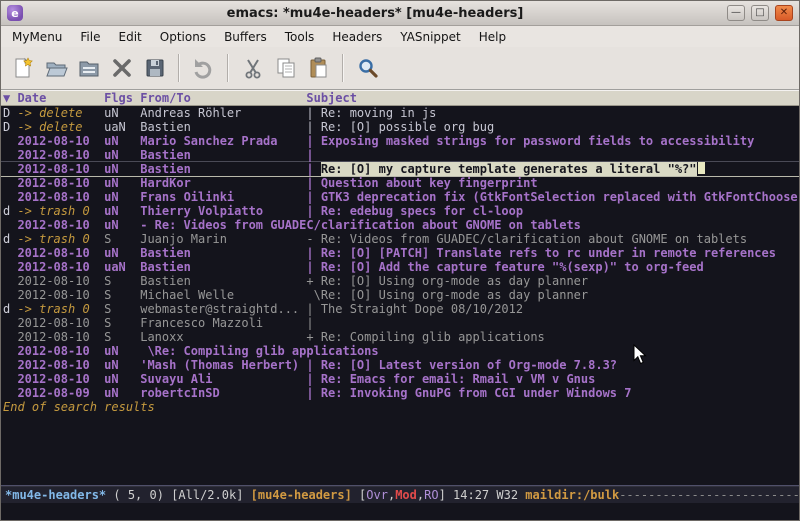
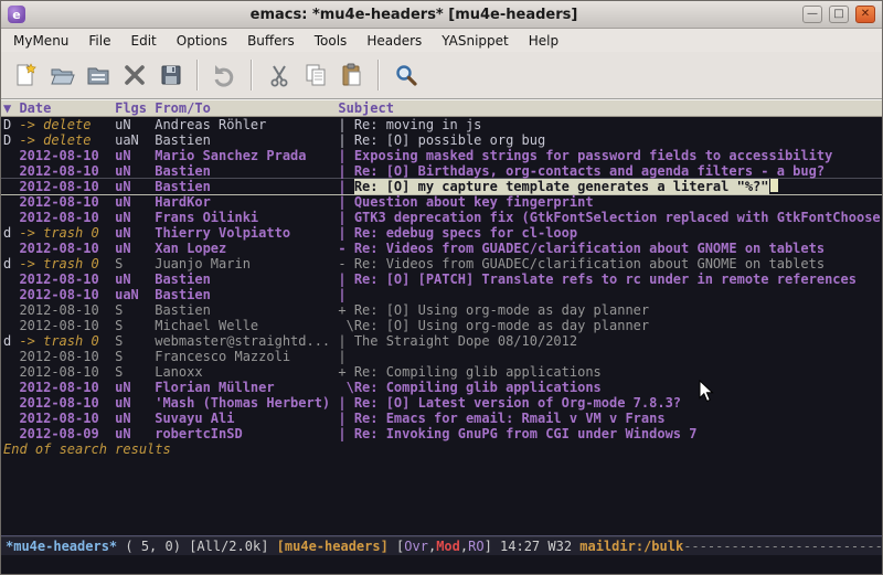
  e
  emacs: *mu4e-headers* [mu4e-headers]
  —
  □
  ✕
  MyMenu
  File
  Edit
  Options
  Buffers
  Tools
  Headers
  YASnippet
  Help
  ▼
  Date
  Flgs
  From/To
  Subject
  D
  -> delete
  uN
  Andreas Röhler
  |
  Re: moving in js
  D
  -> delete
  uaN
  Bastien
  |
  Re: [O] possible org bug
  2012-08-10
  uN
  Mario Sanchez Prada
  |
  Exposing masked strings for password fields to accessibility
  2012-08-10
  uN
  Bastien
  |
+ Re: [O] Birthdays, org-contacts and agenda filters - a bug?
  2012-08-10
  uN
  Bastien
  |
  Re: [O] my capture template generates a literal "%?"
  2012-08-10
  uN
  HardKor
  |
  Question about key fingerprint
  2012-08-10
  uN
  Frans Oilinki
  |
  GTK3 deprecation fix (GtkFontSelection replaced with GtkFontChoose
  d
  -> trash 0
  uN
  Thierry Volpiatto
  |
  Re: edebug specs for cl-loop
  2012-08-10
  uN
+ Xan Lopez
  -
  Re: Videos from GUADEC/clarification about GNOME on tablets
  d
  -> trash 0
  S
  Juanjo Marin
  -
  Re: Videos from GUADEC/clarification about GNOME on tablets
  2012-08-10
  uN
  Bastien
  |
  Re: [O] [PATCH] Translate refs to rc under in remote references
  2012-08-10
  uaN
  Bastien
  |
- Re: [O] Add the capture feature "%(sexp)" to org-feed
  2012-08-10
  S
  Bastien
  +
  Re: [O] Using org-mode as day planner
  2012-08-10
  S
  Michael Welle
  \
  Re: [O] Using org-mode as day planner
  d
  -> trash 0
  S
  webmaster@straightd...
  |
  The Straight Dope 08/10/2012
  2012-08-10
  S
  Francesco Mazzoli
  |
  2012-08-10
  S
  Lanoxx
  +
  Re: Compiling glib applications
  2012-08-10
  uN
+ Florian Müllner
  \
  Re: Compiling glib applications
  2012-08-10
  uN
  'Mash (Thomas Herbert)
  |
  Re: [O] Latest version of Org-mode 7.8.3?
  2012-08-10
  uN
  Suvayu Ali
  |
- Re: Emacs for email: Rmail v VM v Gnus
+ Re: Emacs for email: Rmail v VM v Frans
  2012-08-09
  uN
  robertcInSD
  |
  Re: Invoking GnuPG from CGI under Windows 7
  End of search results
  *mu4e-headers*
  ( 5, 0)
  [All/2.0k]
  [mu4e-headers]
  [
  Ovr
  ,
  Mod
  ,
  RO
  ]
  14:27 W32
  maildir:/bulk
  -------------------------
